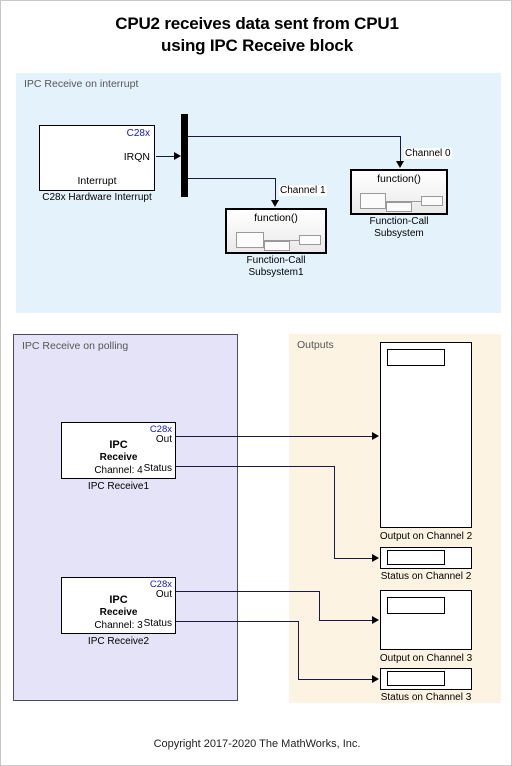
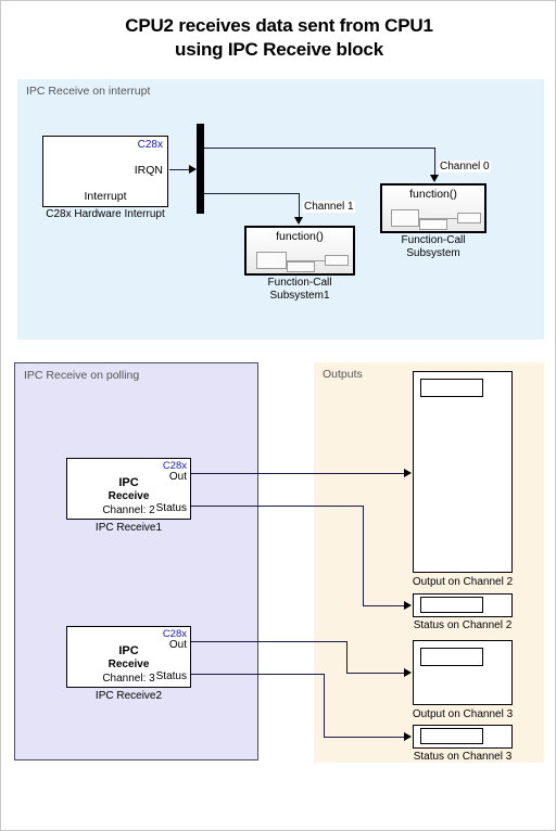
  CPU2 receives data sent from CPU1
  using IPC Receive block
  IPC Receive on interrupt
  C28x
  IRQN
  Interrupt
  C28x Hardware Interrupt
  Channel 0
  Channel 1
  function()
  Function-Call
  Subsystem
  function()
  Function-Call
  Subsystem1
  IPC Receive on polling
  Outputs
  C28x
  Out
  Status
  IPC
  Receive
- Channel: 4
+ Channel: 2
  IPC Receive1
  C28x
  Out
  Status
  IPC
  Receive
  Channel: 3
  IPC Receive2
  Output on Channel 2
  Status on Channel 2
  Output on Channel 3
  Status on Channel 3
- Copyright 2017-2020 The MathWorks, Inc.
